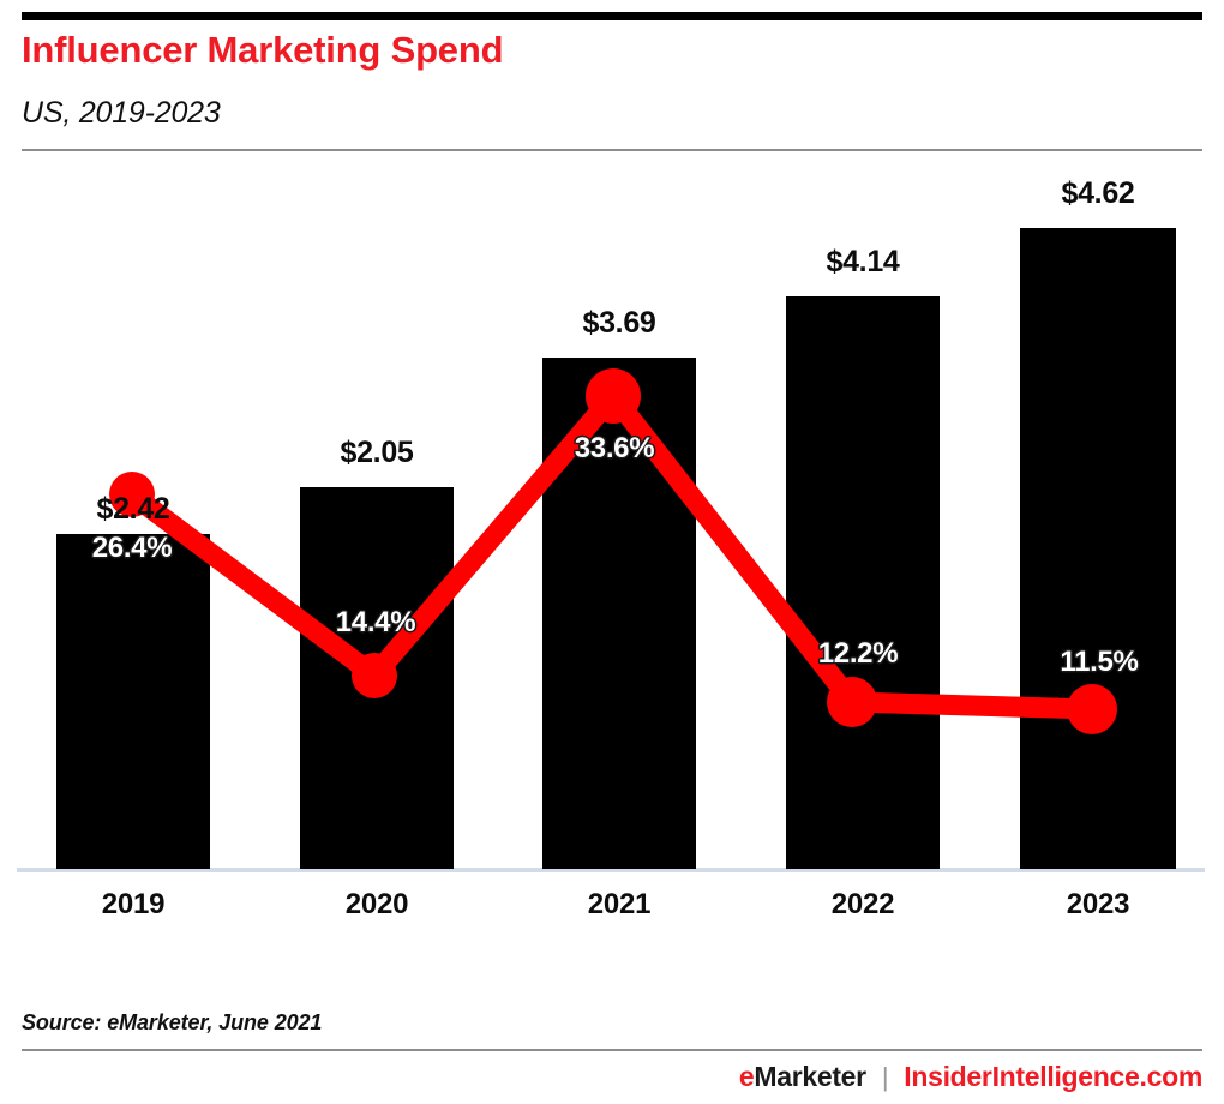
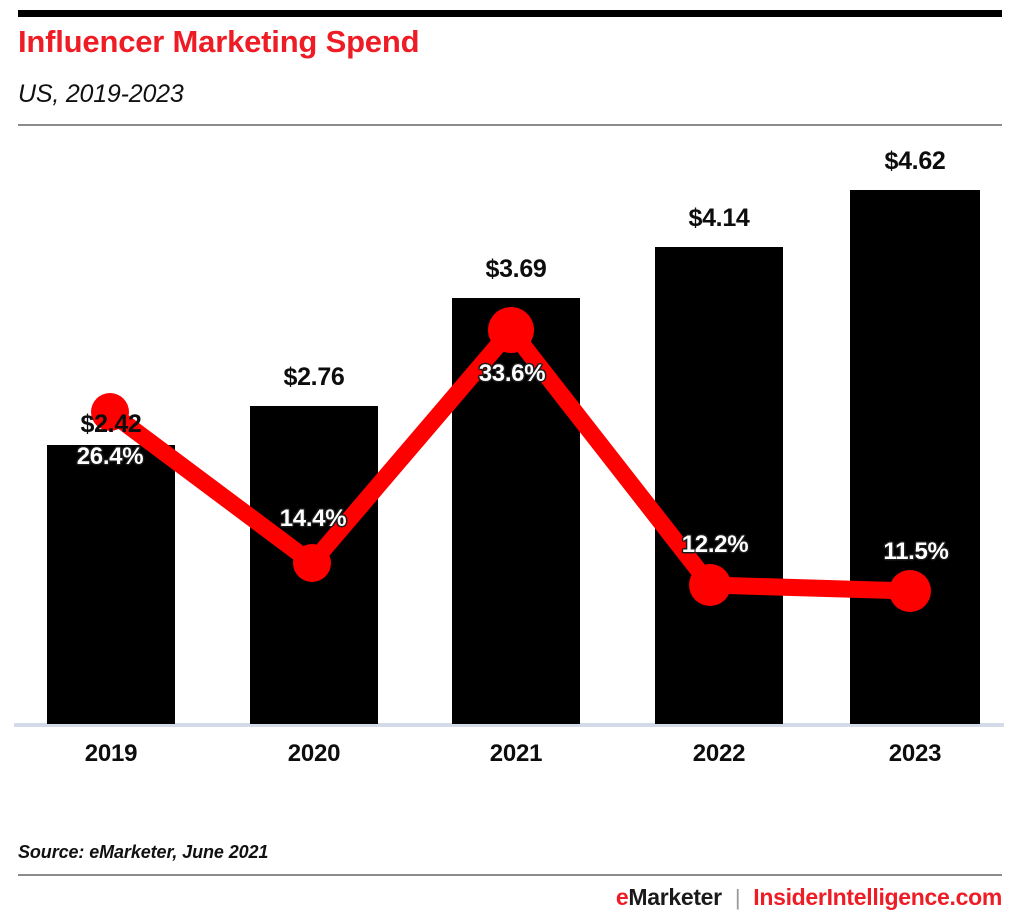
  Influencer Marketing Spend
  US, 2019-2023
  $2.42
- $2.05
+ $2.76
  $3.69
  $4.14
  $4.62
  26.4%
  14.4%
  33.6%
  12.2%
  11.5%
  2019
  2020
  2021
  2022
  2023
  Source: eMarketer, June 2021
  eMarketer
  |
  InsiderIntelligence.com
